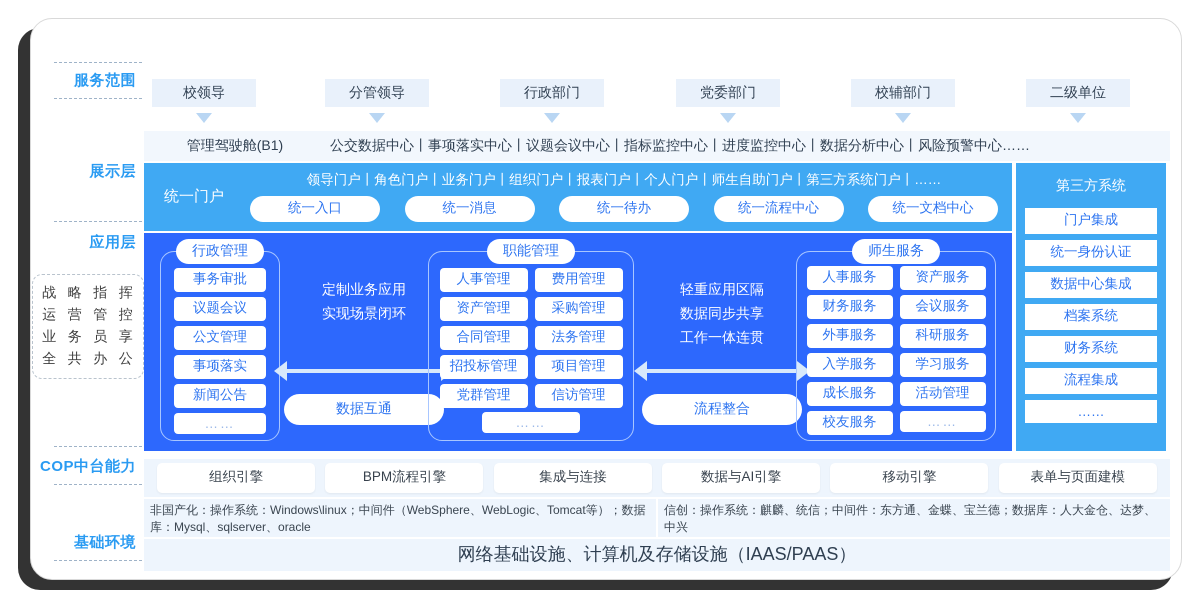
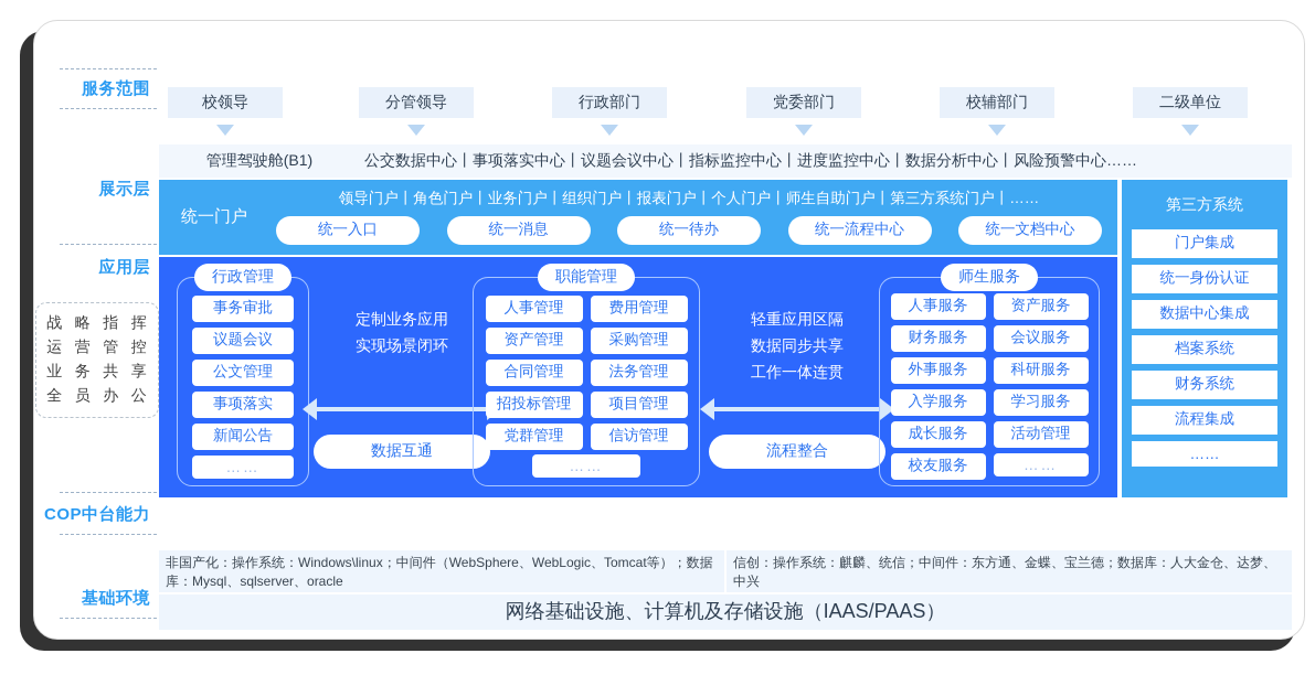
  服务范围
  展示层
  应用层
  战
  略
  指
  挥
  运
  营
  管
  控
  业
  务
- 员
+ 共
  享
  全
- 共
+ 员
  办
  公
  COP中台能力
  基础环境
  校领导
  分管领导
  行政部门
  党委部门
  校辅部门
  二级单位
  管理驾驶舱(B1)
  公交数据中心丨事项落实中心丨议题会议中心丨指标监控中心丨进度监控中心丨数据分析中心丨风险预警中心……
  统一门户
  领导门户丨角色门户丨业务门户丨组织门户丨报表门户丨个人门户丨师生自助门户丨第三方系统门户丨……
  统一入口
  统一消息
  统一待办
  统一流程中心
  统一文档中心
  第三方系统
  门户集成
  统一身份认证
  数据中心集成
  档案系统
  财务系统
  流程集成
  ……
  行政管理
  事务审批
  议题会议
  公文管理
  事项落实
  新闻公告
  ……
  定制业务应用
  实现场景闭环
  数据互通
  职能管理
  人事管理
  资产管理
  合同管理
  招投标管理
  党群管理
  费用管理
  采购管理
  法务管理
  项目管理
  信访管理
  ……
  轻重应用区隔
  数据同步共享
  工作一体连贯
  流程整合
  师生服务
  人事服务
  财务服务
  外事服务
  入学服务
  成长服务
  校友服务
  资产服务
  会议服务
  科研服务
  学习服务
  活动管理
  ……
- 组织引擎
- BPM流程引擎
- 集成与连接
- 数据与AI引擎
- 移动引擎
- 表单与页面建模
  非国产化：操作系统：Windows\linux；中间件（WebSphere、WebLogic、Tomcat等）；数据库：Mysql、sqlserver、oracle
  信创：操作系统：麒麟、统信；中间件：东方通、金蝶、宝兰德；数据库：人大金仓、达梦、中兴
  网络基础设施、计算机及存储设施（IAAS/PAAS）
